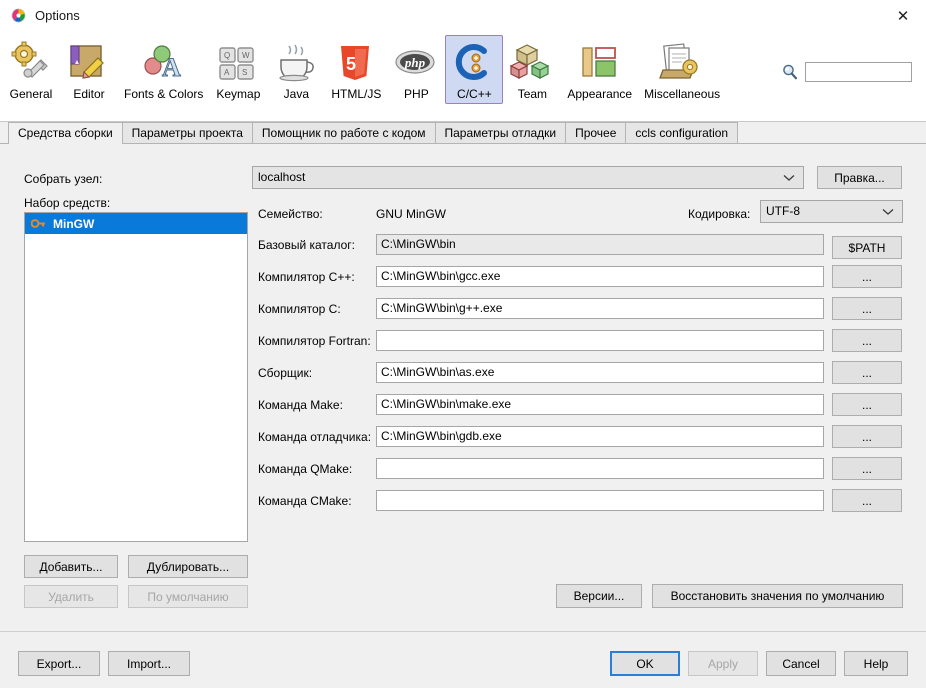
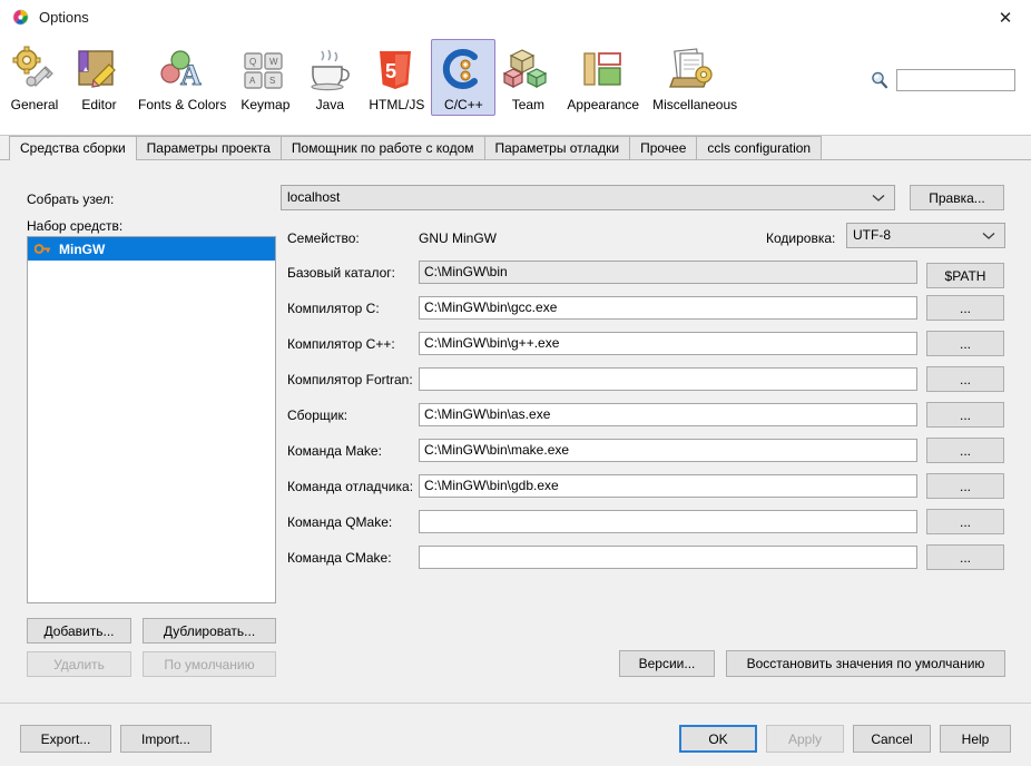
  Options
  ✕
  General
  Editor
  A
  Fonts & Colors
  Q
  W
  A
  S
  Keymap
  Java
  5
  HTML/JS
- php
- PHP
  C/C++
  Team
  Appearance
  Miscellaneous
  Средства сборки
  Параметры проекта
  Помощник по работе с кодом
  Параметры отладки
  Прочее
  ccls configuration
  Собрать узел:
  Набор средств:
  MinGW
  Добавить...
  Дублировать...
  Удалить
  По умолчанию
  localhost
  Правка...
  Семейство:
  GNU MinGW
  Кодировка:
  UTF-8
  Базовый каталог:
  C:\MinGW\bin
- Компилятор C++:
+ Компилятор C:
  C:\MinGW\bin\gcc.exe
  ...
- Компилятор C:
+ Компилятор C++:
  C:\MinGW\bin\g++.exe
  ...
  Компилятор Fortran:
  ...
  Сборщик:
  C:\MinGW\bin\as.exe
  ...
  Команда Make:
  C:\MinGW\bin\make.exe
  ...
  Команда отладчика:
  C:\MinGW\bin\gdb.exe
  ...
  Команда QMake:
  ...
  Команда CMake:
  ...
  $PATH
  Версии...
  Восстановить значения по умолчанию
  Export...
  Import...
  OK
  Apply
  Cancel
  Help
